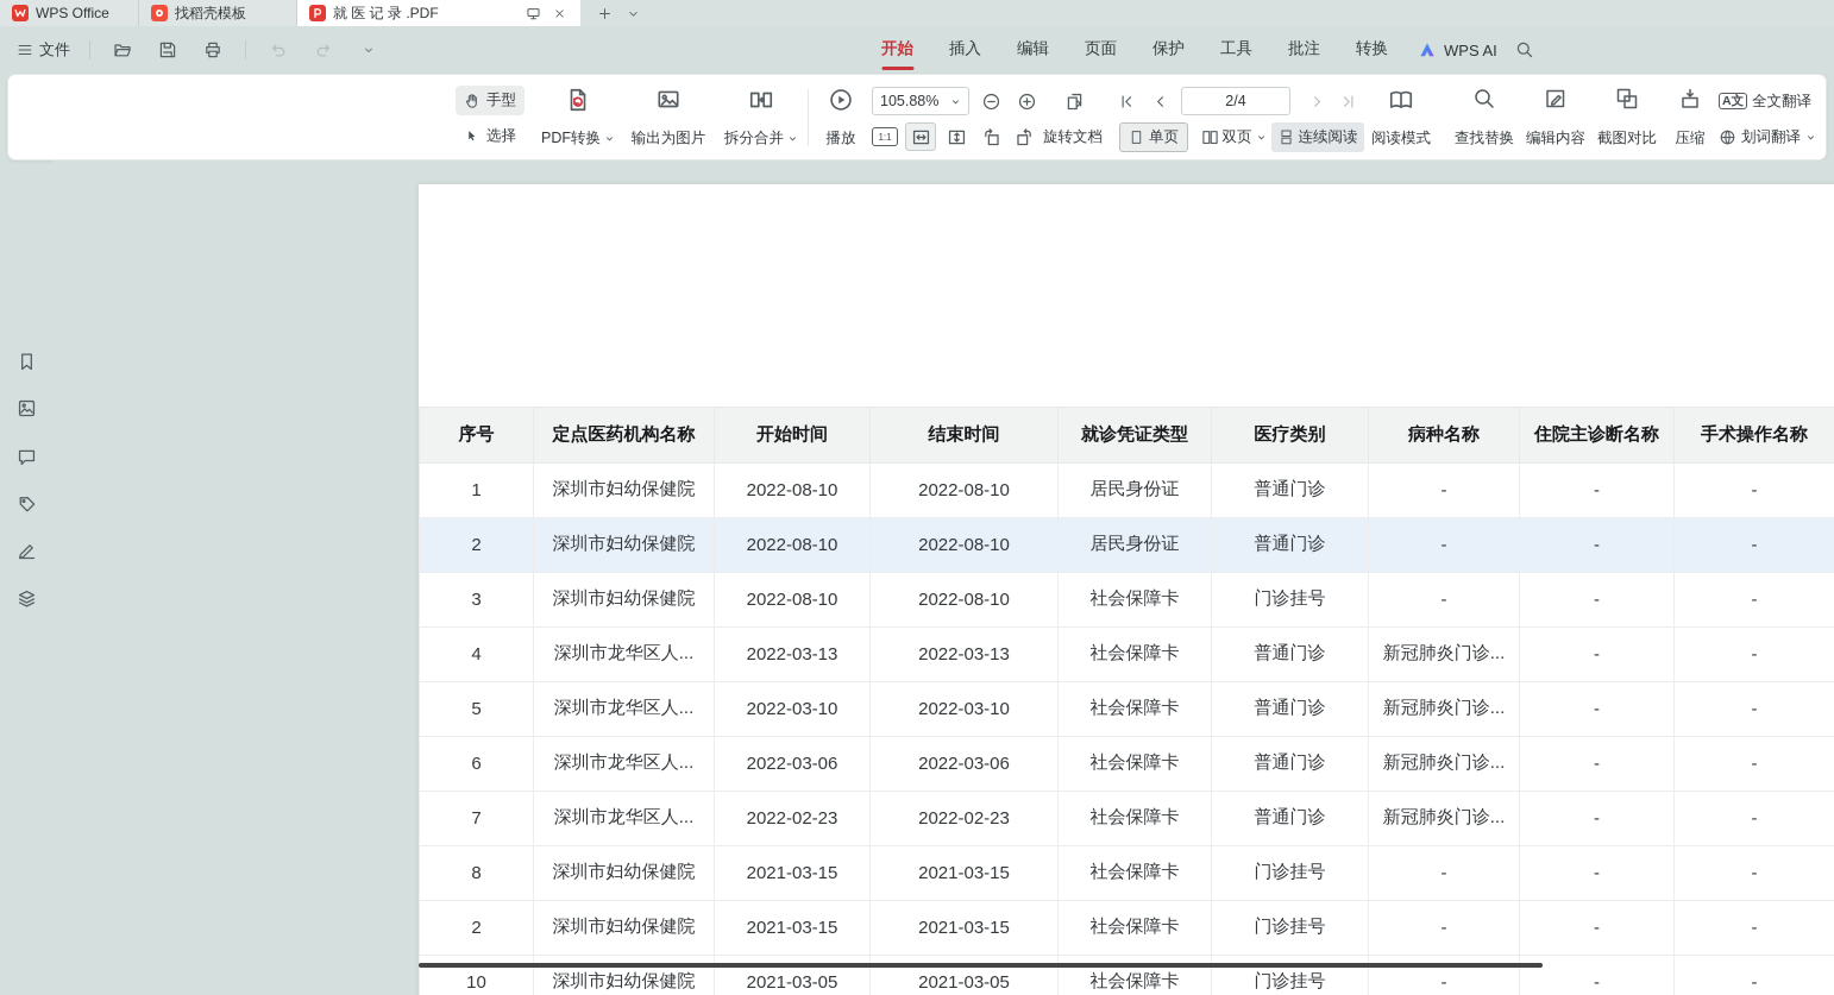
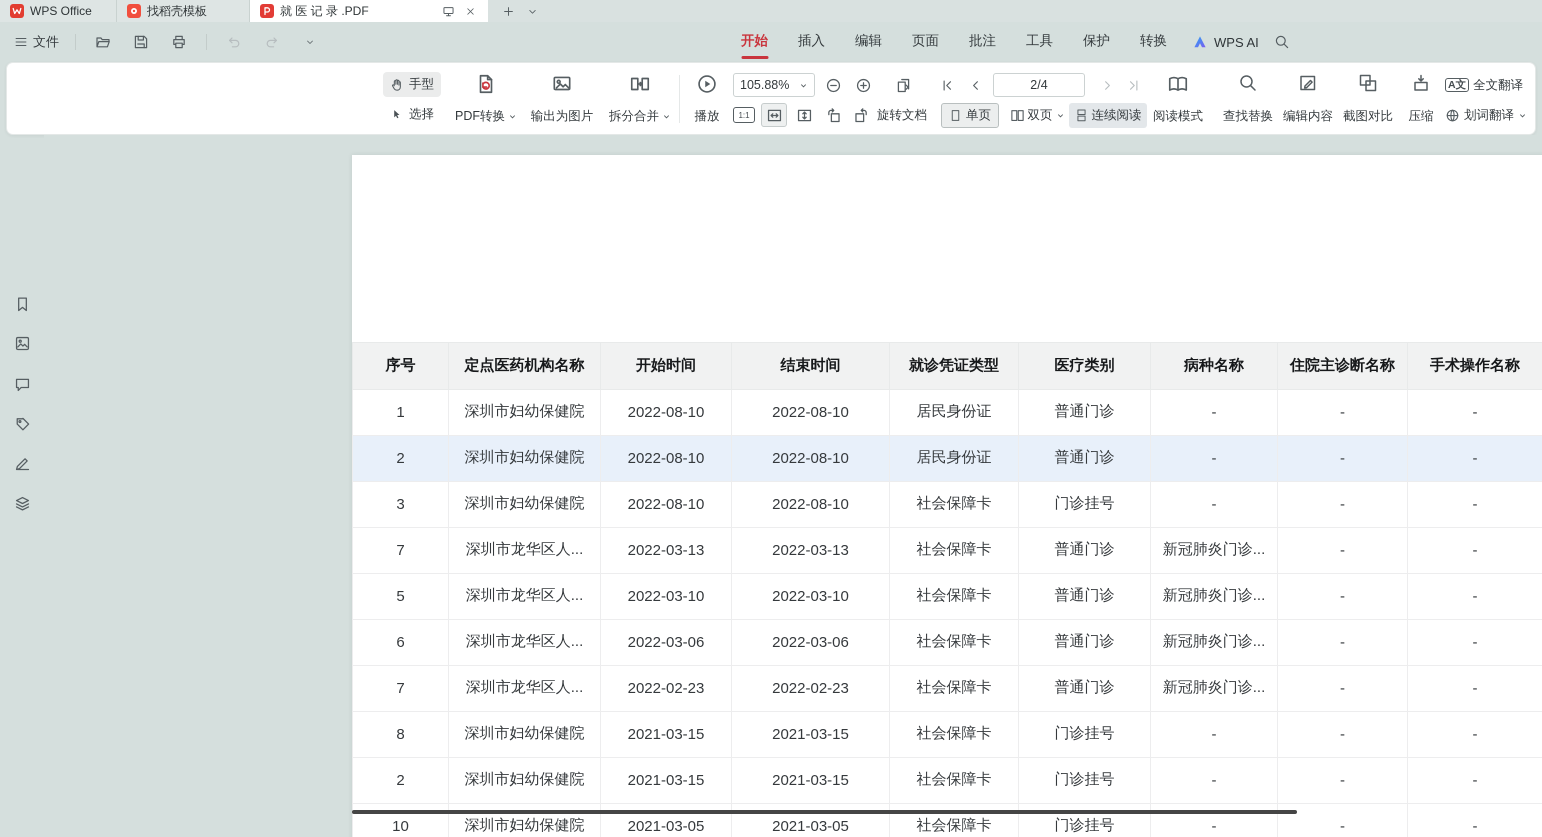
  WPS Office
  找稻壳模板
  就 医 记 录 .PDF
  文件
  开始
  插入
  编辑
  页面
- 保护
+ 批注
  工具
- 批注
+ 保护
  转换
  WPS AI
  手型
  选择
  PDF转换
  输出为图片
  拆分合并
  播放
  105.88%
  2/4
  1:1
  旋转文档
  单页
  双页
  连续阅读
  阅读模式
  查找替换
  编辑内容
  截图对比
  压缩
  A文
  全文翻译
  划词翻译
  序号	定点医药机构名称	开始时间	结束时间	就诊凭证类型	医疗类别	病种名称	住院主诊断名称	手术操作名称
  1	深圳市妇幼保健院	2022-08-10	2022-08-10	居民身份证	普通门诊	-	-	-
  2	深圳市妇幼保健院	2022-08-10	2022-08-10	居民身份证	普通门诊	-	-	-
  3	深圳市妇幼保健院	2022-08-10	2022-08-10	社会保障卡	门诊挂号	-	-	-
- 4	深圳市龙华区人...	2022-03-13	2022-03-13	社会保障卡	普通门诊	新冠肺炎门诊...	-	-
+ 7	深圳市龙华区人...	2022-03-13	2022-03-13	社会保障卡	普通门诊	新冠肺炎门诊...	-	-
  5	深圳市龙华区人...	2022-03-10	2022-03-10	社会保障卡	普通门诊	新冠肺炎门诊...	-	-
  6	深圳市龙华区人...	2022-03-06	2022-03-06	社会保障卡	普通门诊	新冠肺炎门诊...	-	-
  7	深圳市龙华区人...	2022-02-23	2022-02-23	社会保障卡	普通门诊	新冠肺炎门诊...	-	-
  8	深圳市妇幼保健院	2021-03-15	2021-03-15	社会保障卡	门诊挂号	-	-	-
  2	深圳市妇幼保健院	2021-03-15	2021-03-15	社会保障卡	门诊挂号	-	-	-
  10	深圳市妇幼保健院	2021-03-05	2021-03-05	社会保障卡	门诊挂号	-	-	-
